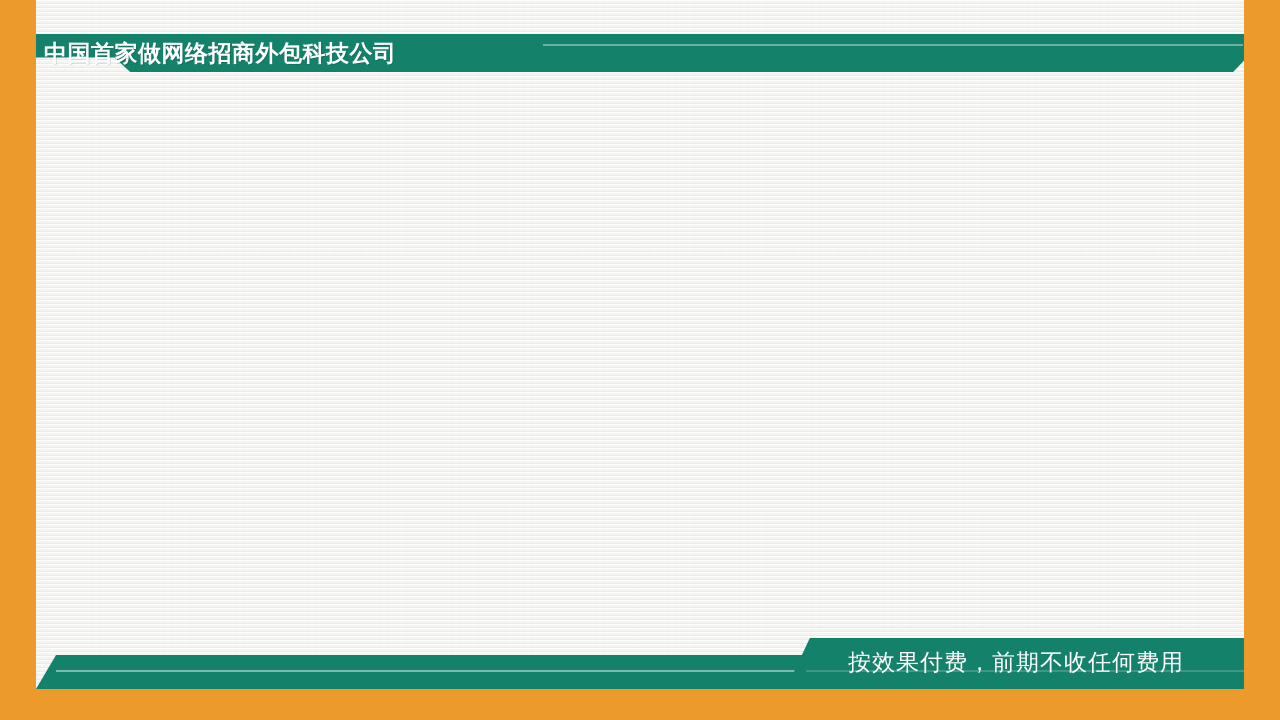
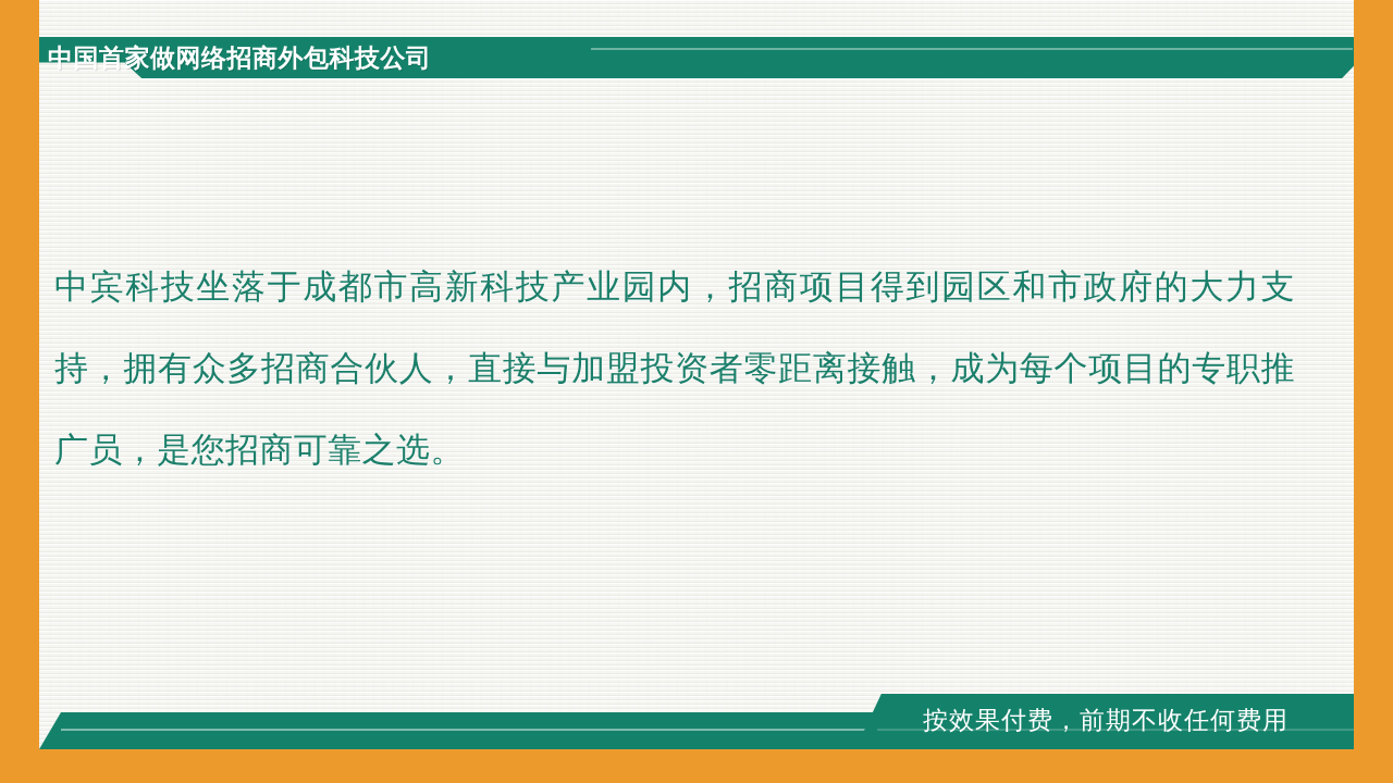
  中国首家做网络招商外包科技公司
+ 中宾科技坐落于成都市高新科技产业园内，招商项目得到园区和市政府的大力支持，拥有众多招商合伙人，直接与加盟投资者零距离接触，成为每个项目的专职推广员，是您招商可靠之选。
  按效果付费，前期不收任何费用
